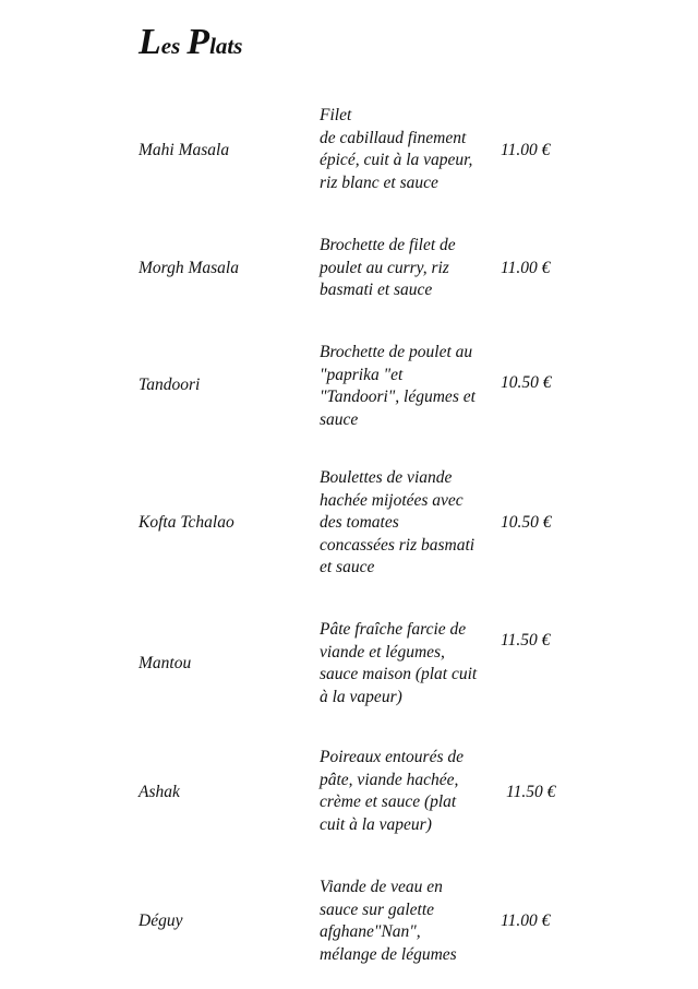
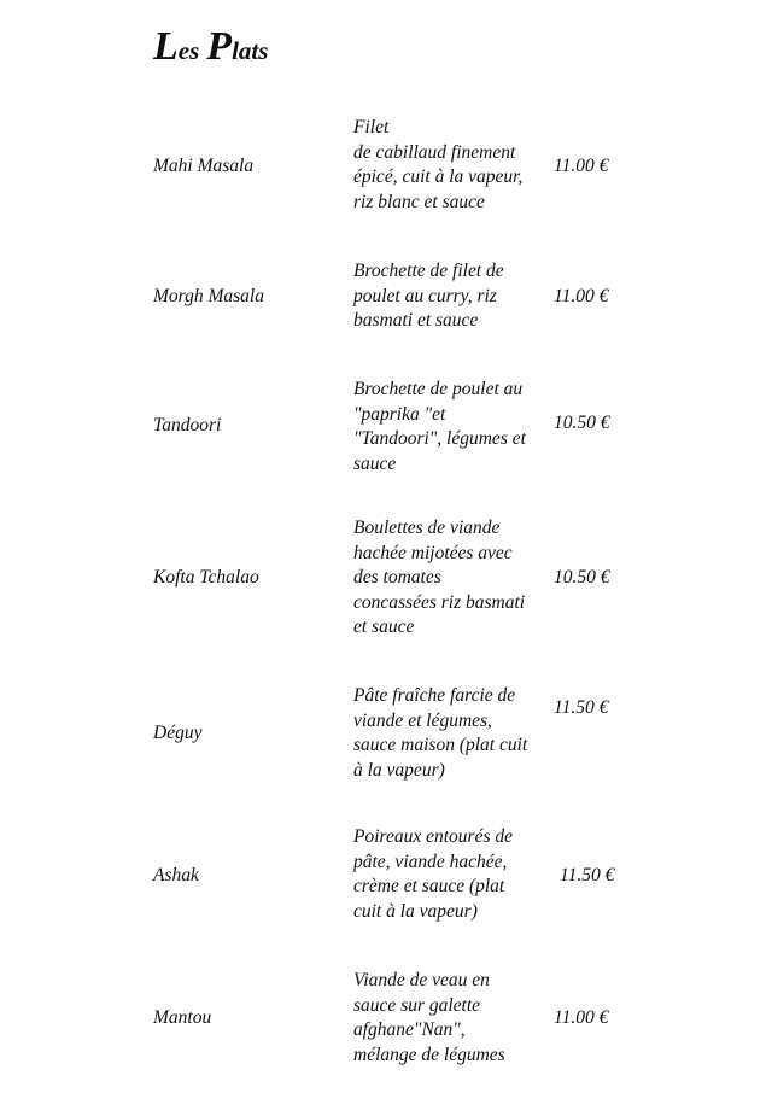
  Les Plats
  Mahi Masala
  Filet
  de cabillaud finement
  épicé, cuit à la vapeur,
  riz blanc et sauce
  11.00 €
  Morgh Masala
  Brochette de filet de
  poulet au curry, riz
  basmati et sauce
  11.00 €
  Tandoori
  Brochette de poulet au
  "paprika "et
  "Tandoori", légumes et
  sauce
  10.50 €
  Kofta Tchalao
  Boulettes de viande
  hachée mijotées avec
  des tomates
  concassées riz basmati
  et sauce
  10.50 €
- Mantou
+ Déguy
  Pâte fraîche farcie de
  viande et légumes,
  sauce maison (plat cuit
  à la vapeur)
  11.50 €
  Ashak
  Poireaux entourés de
  pâte, viande hachée,
  crème et sauce (plat
  cuit à la vapeur)
  11.50 €
- Déguy
+ Mantou
  Viande de veau en
  sauce sur galette
  afghane"Nan",
  mélange de légumes
  11.00 €
